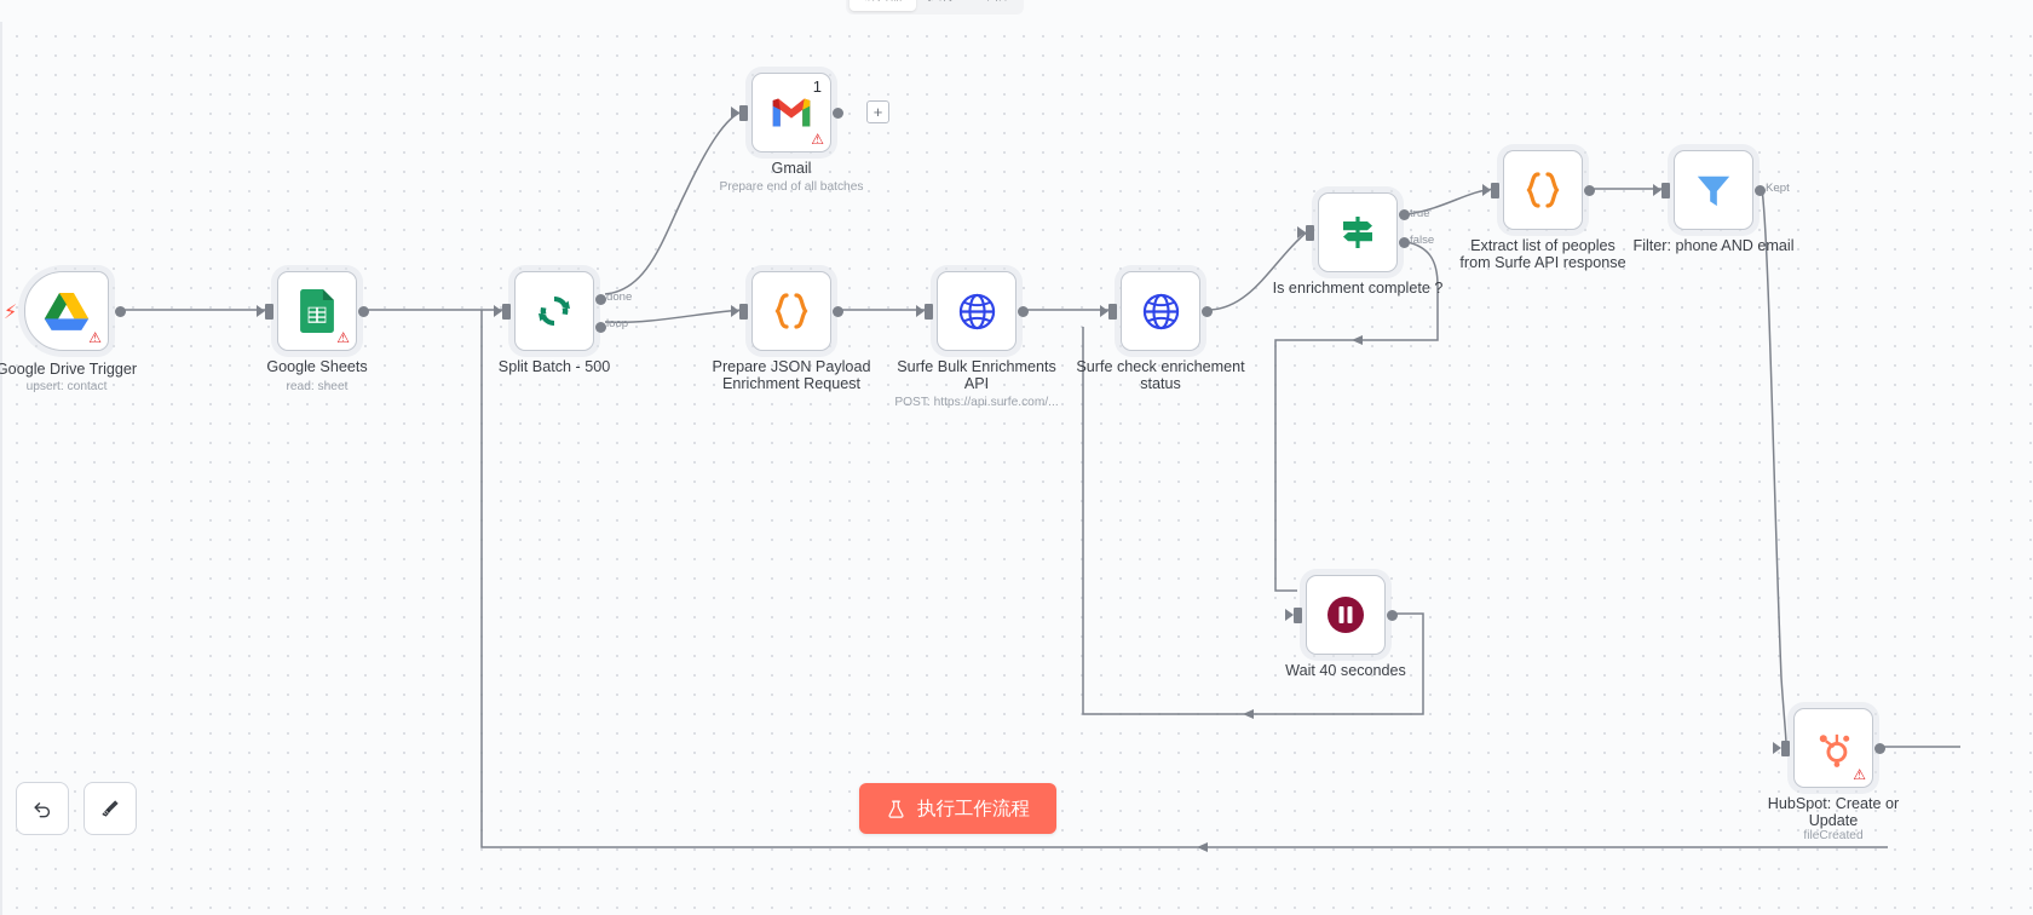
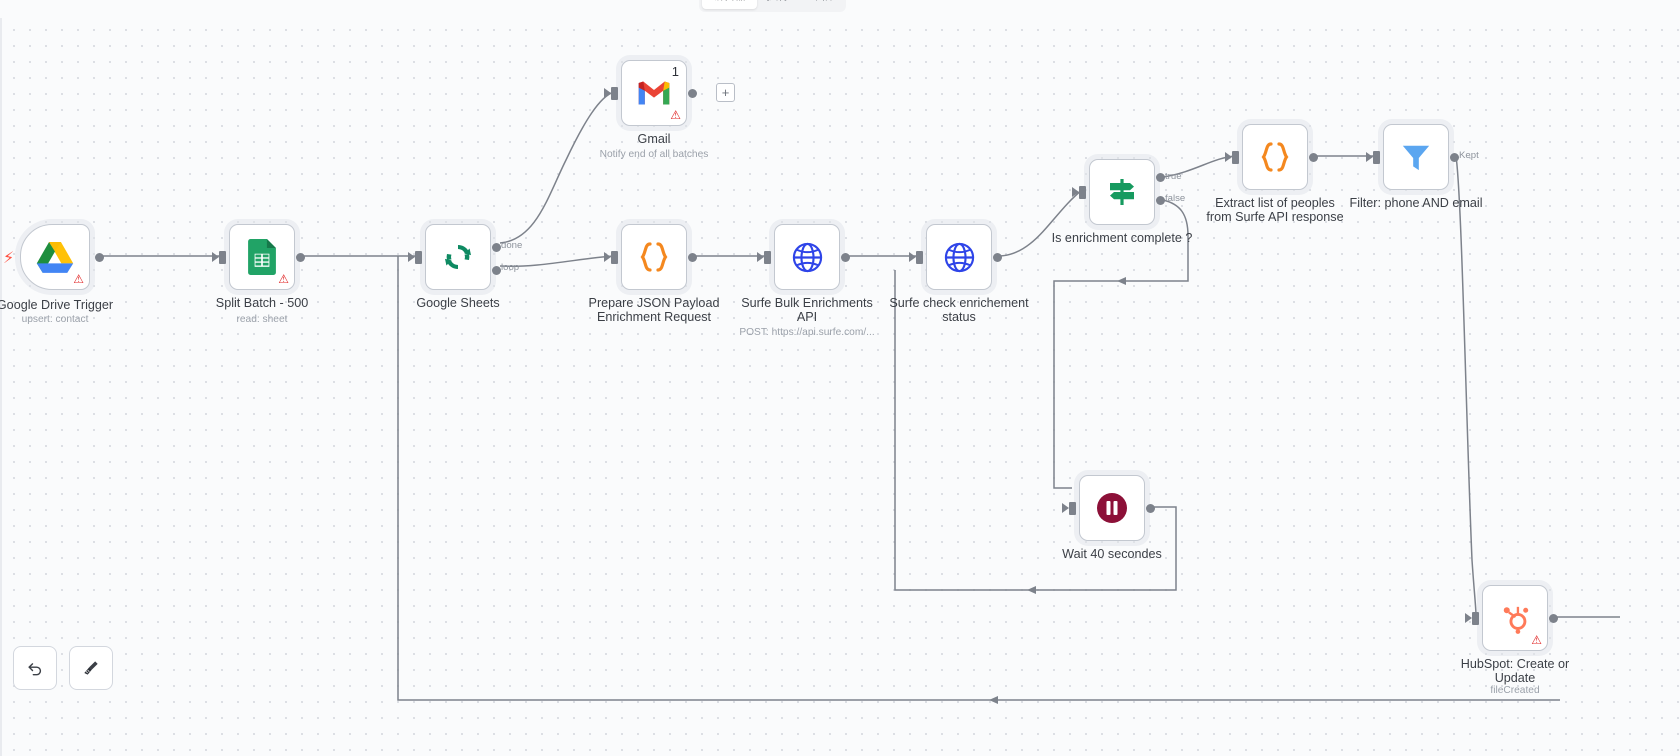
  ⚡
  ⚠
  Google Drive Trigger
  upsert: contact
  ⚠
- Google Sheets
+ Split Batch - 500
  read: sheet
- Split Batch - 500
+ Google Sheets
  done
  loop
  1
  ⚠
  Gmail
- Prepare end of all batches
+ Notify end of all batches
  +
  Prepare JSON Payload
  Enrichment Request
  Surfe Bulk Enrichments
  API
  POST: https://api.surfe.com/...
  Surfe check enrichement
  status
  Is enrichment complete ?
  true
  false
  Extract list of peoples
  from Surfe API response
  Filter: phone AND email
  Kept
  Wait 40 secondes
  ⚠
  HubSpot: Create or
  Update
  fileCreated
- 执行工作流程
